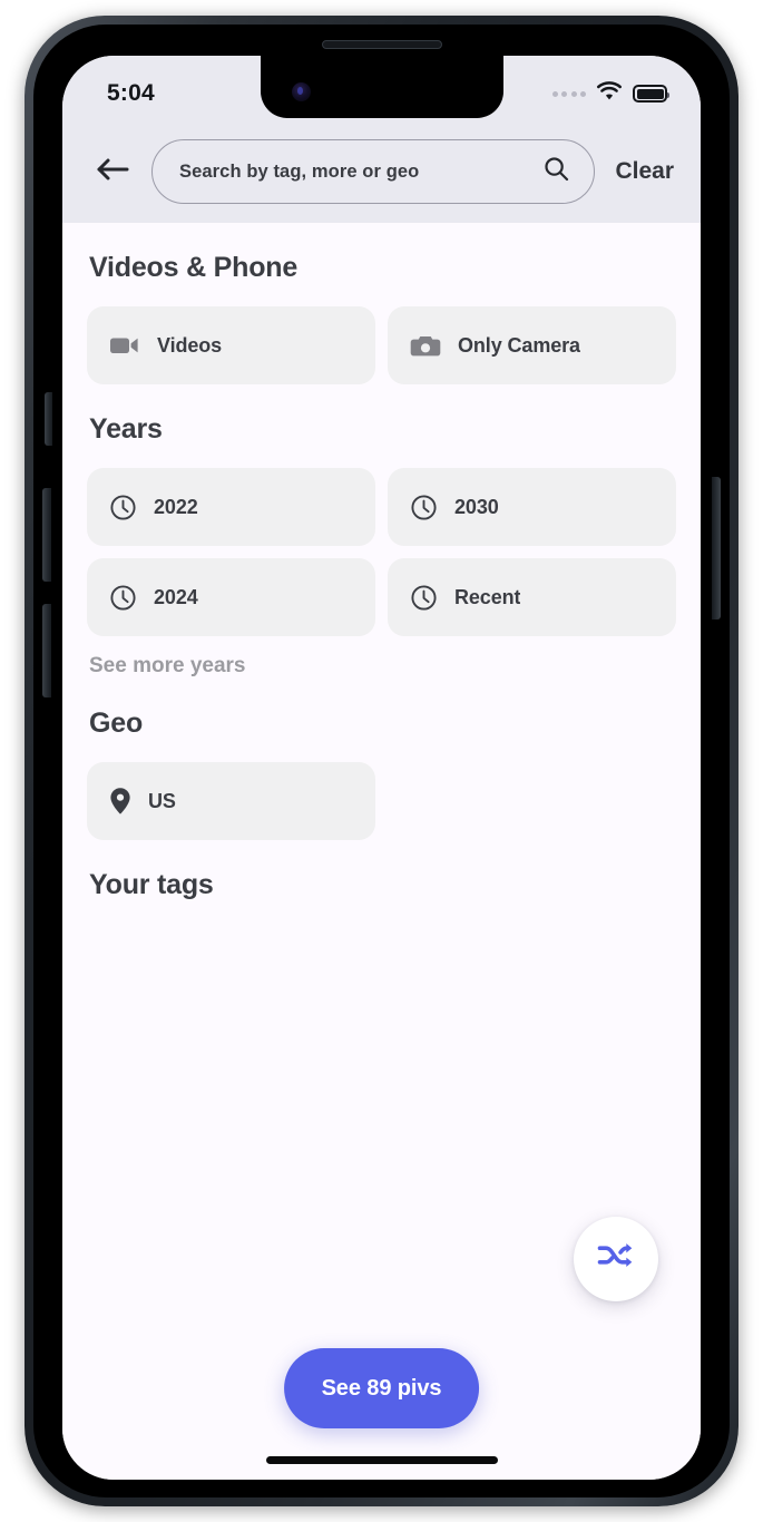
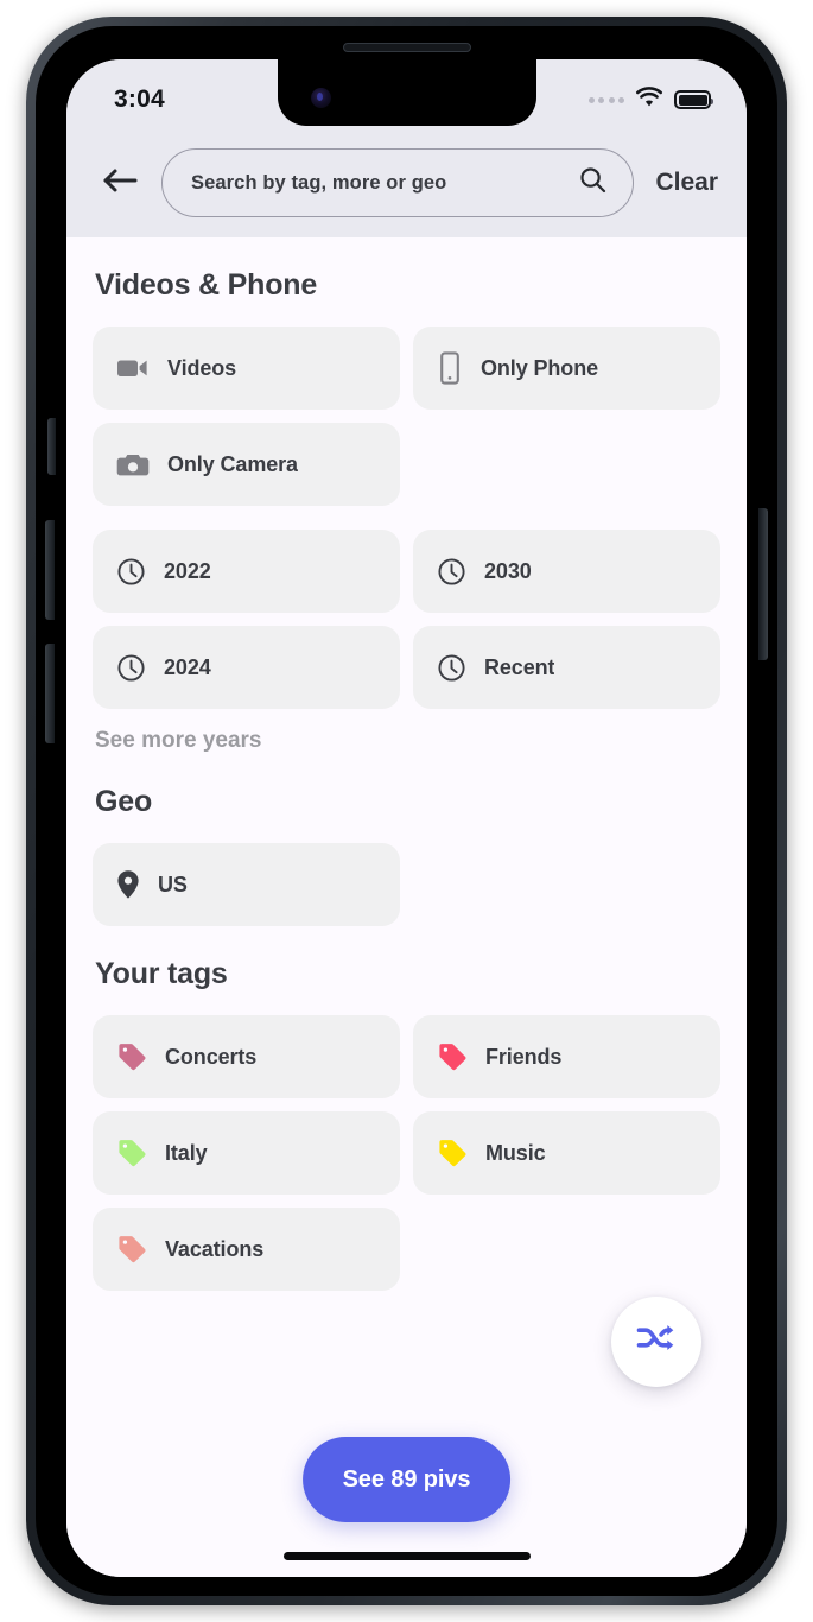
- 5:04
+ 3:04
  Search by tag, more or geo
  Clear
  Videos & Phone
  Videos
+ Only Phone
  Only Camera
- Years
  2022
  2030
  2024
  Recent
  See more years
  Geo
  US
  Your tags
+ Concerts
+ Friends
+ Italy
+ Music
+ Vacations
  See 89 pivs
